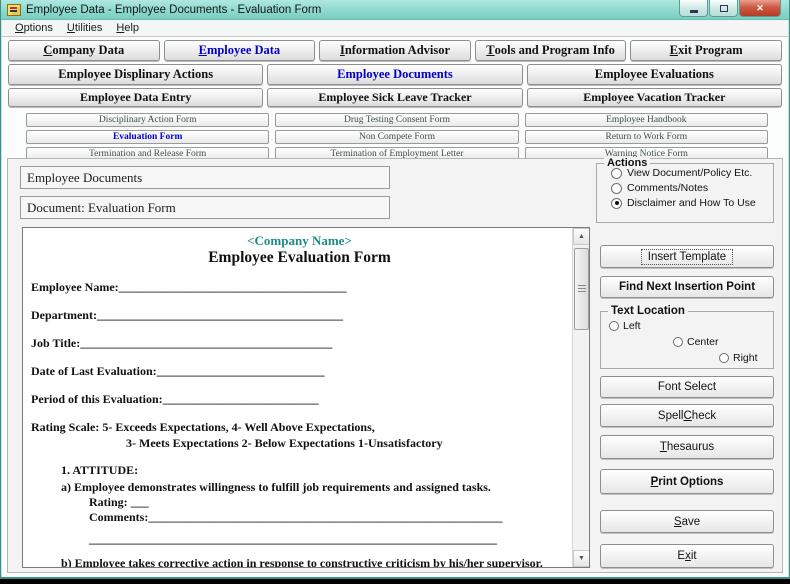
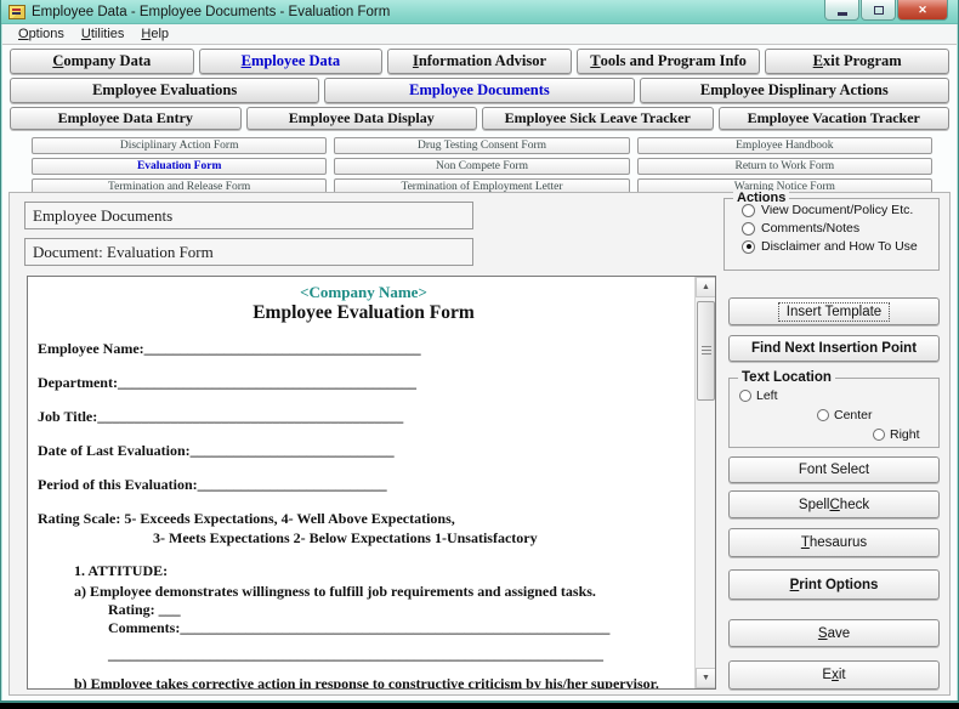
  Employee Data - Employee Documents - Evaluation Form
  ✕
  Options
  Utilities
  Help
  C
  ompany Data
  E
  mployee Data
  I
  nformation Advisor
  T
  ools and Program Info
  E
  xit Program
- Employee Displinary Actions
+ Employee Evaluations
  Employee Documents
- Employee Evaluations
+ Employee Displinary Actions
  Employee Data Entry
+ Employee Data Display
  Employee Sick Leave Tracker
  Employee Vacation Tracker
  Disciplinary Action Form
  Drug Testing Consent Form
  Employee Handbook
  Evaluation Form
  Non Compete Form
  Return to Work Form
  Termination and Release Form
  Termination of Employment Letter
  Warning Notice Form
  Employee Documents
  Document: Evaluation Form
  Actions
  View Document/Policy Etc.
  Comments/Notes
  Disclaimer and How To Use
  <Company Name>
  Employee Evaluation Form
  Employee Name:______________________________________
  Department:_________________________________________
  Job Title:__________________________________________
  Date of Last Evaluation:____________________________
  Period of this Evaluation:__________________________
  Rating Scale: 5- Exceeds Expectations, 4- Well Above Expectations,
  3- Meets Expectations 2- Below Expectations 1-Unsatisfactory
  1. ATTITUDE:
  a) Employee demonstrates willingness to fulfill job requirements and assigned tasks.
  Rating: ___
  Comments:___________________________________________________________
  ____________________________________________________________________
  b) Employee takes corrective action in response to constructive criticism by his/her supervisor.
  Insert Template
  Find Next Insertion Point
  Text Location
  Left
  Center
  Right
  Font Select
  Spell
  C
  heck
  T
  hesaurus
  P
  rint Options
  S
  ave
  E
  x
  it
